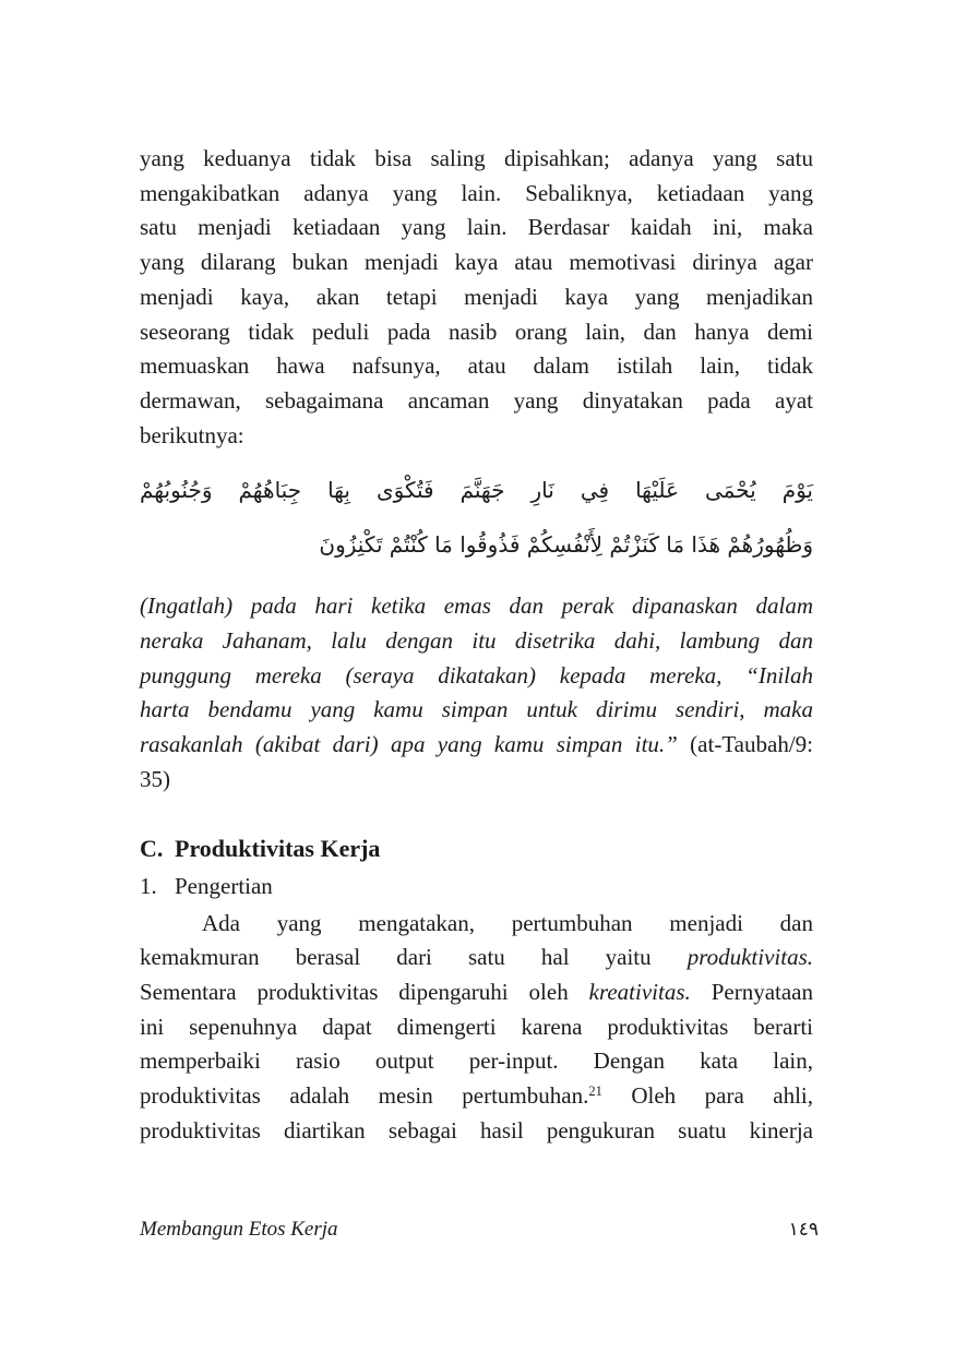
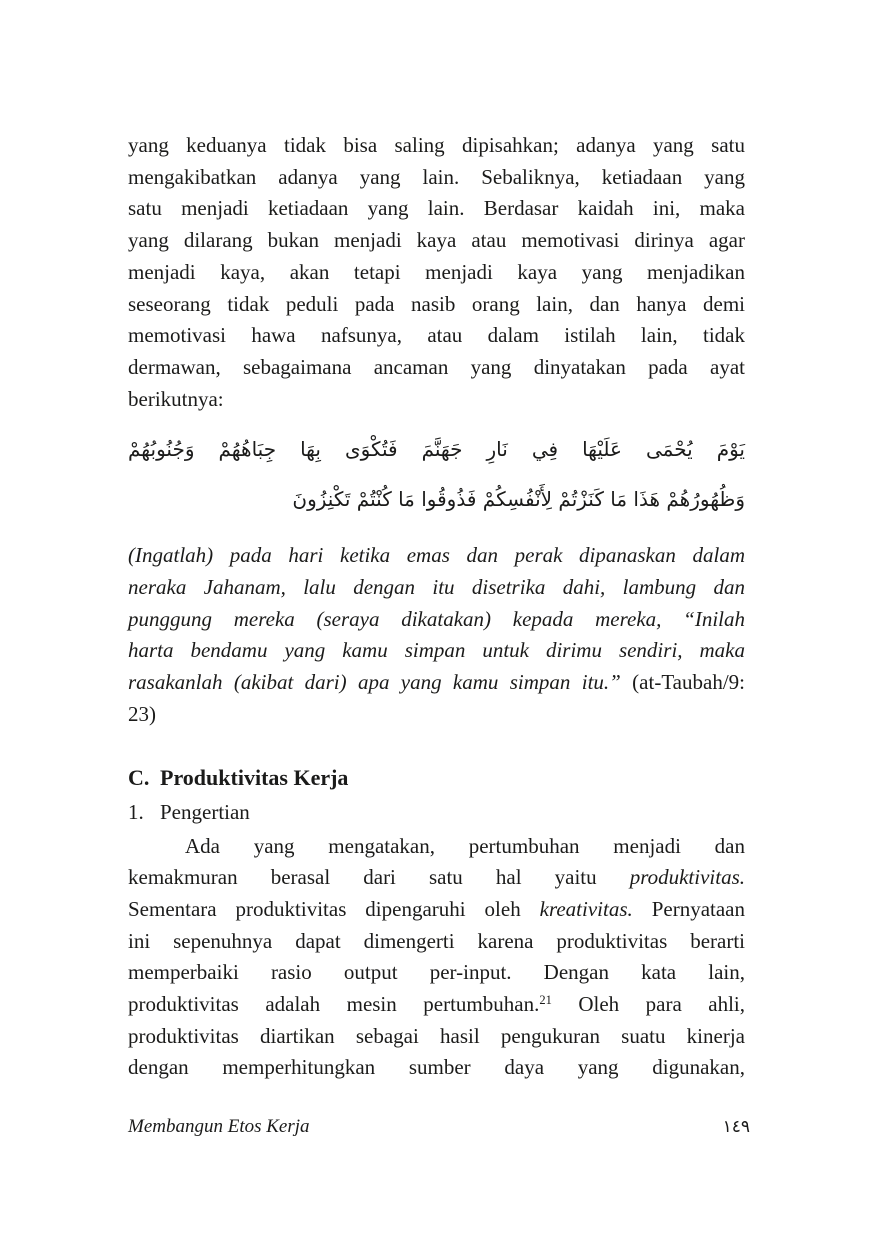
  yang keduanya tidak bisa saling dipisahkan; adanya yang satu
  mengakibatkan adanya yang lain. Sebaliknya, ketiadaan yang
  satu menjadi ketiadaan yang lain. Berdasar kaidah ini, maka
  yang dilarang bukan menjadi kaya atau memotivasi dirinya agar
  menjadi kaya, akan tetapi menjadi kaya yang menjadikan
  seseorang tidak peduli pada nasib orang lain, dan hanya demi
- memuaskan hawa nafsunya, atau dalam istilah lain, tidak
+ memotivasi hawa nafsunya, atau dalam istilah lain, tidak
  dermawan, sebagaimana ancaman yang dinyatakan pada ayat
  berikutnya:
  يَوْمَ يُحْمَى عَلَيْهَا فِي نَارِ جَهَنَّمَ فَتُكْوَى بِهَا جِبَاهُهُمْ وَجُنُوبُهُمْ
  وَظُهُورُهُمْ هَذَا مَا كَنَزْتُمْ لِأَنْفُسِكُمْ فَذُوقُوا مَا كُنْتُمْ تَكْنِزُونَ
  (Ingatlah) pada hari ketika emas dan perak dipanaskan dalam
  neraka Jahanam, lalu dengan itu disetrika dahi, lambung dan
  punggung mereka (seraya dikatakan) kepada mereka, “Inilah
  harta bendamu yang kamu simpan untuk dirimu sendiri, maka
  rasakanlah (akibat dari) apa yang kamu simpan itu.” (at-Taubah/9:
- 35)
+ 23)
  C. Produktivitas Kerja
  1. Pengertian
  Ada yang mengatakan, pertumbuhan menjadi dan
  kemakmuran berasal dari satu hal yaitu produktivitas.
  Sementara produktivitas dipengaruhi oleh kreativitas. Pernyataan
  ini sepenuhnya dapat dimengerti karena produktivitas berarti
  memperbaiki rasio output per-input. Dengan kata lain,
  produktivitas adalah mesin pertumbuhan.21 Oleh para ahli,
  produktivitas diartikan sebagai hasil pengukuran suatu kinerja
+ dengan memperhitungkan sumber daya yang digunakan,
  Membangun Etos Kerja
  ١٤٩
